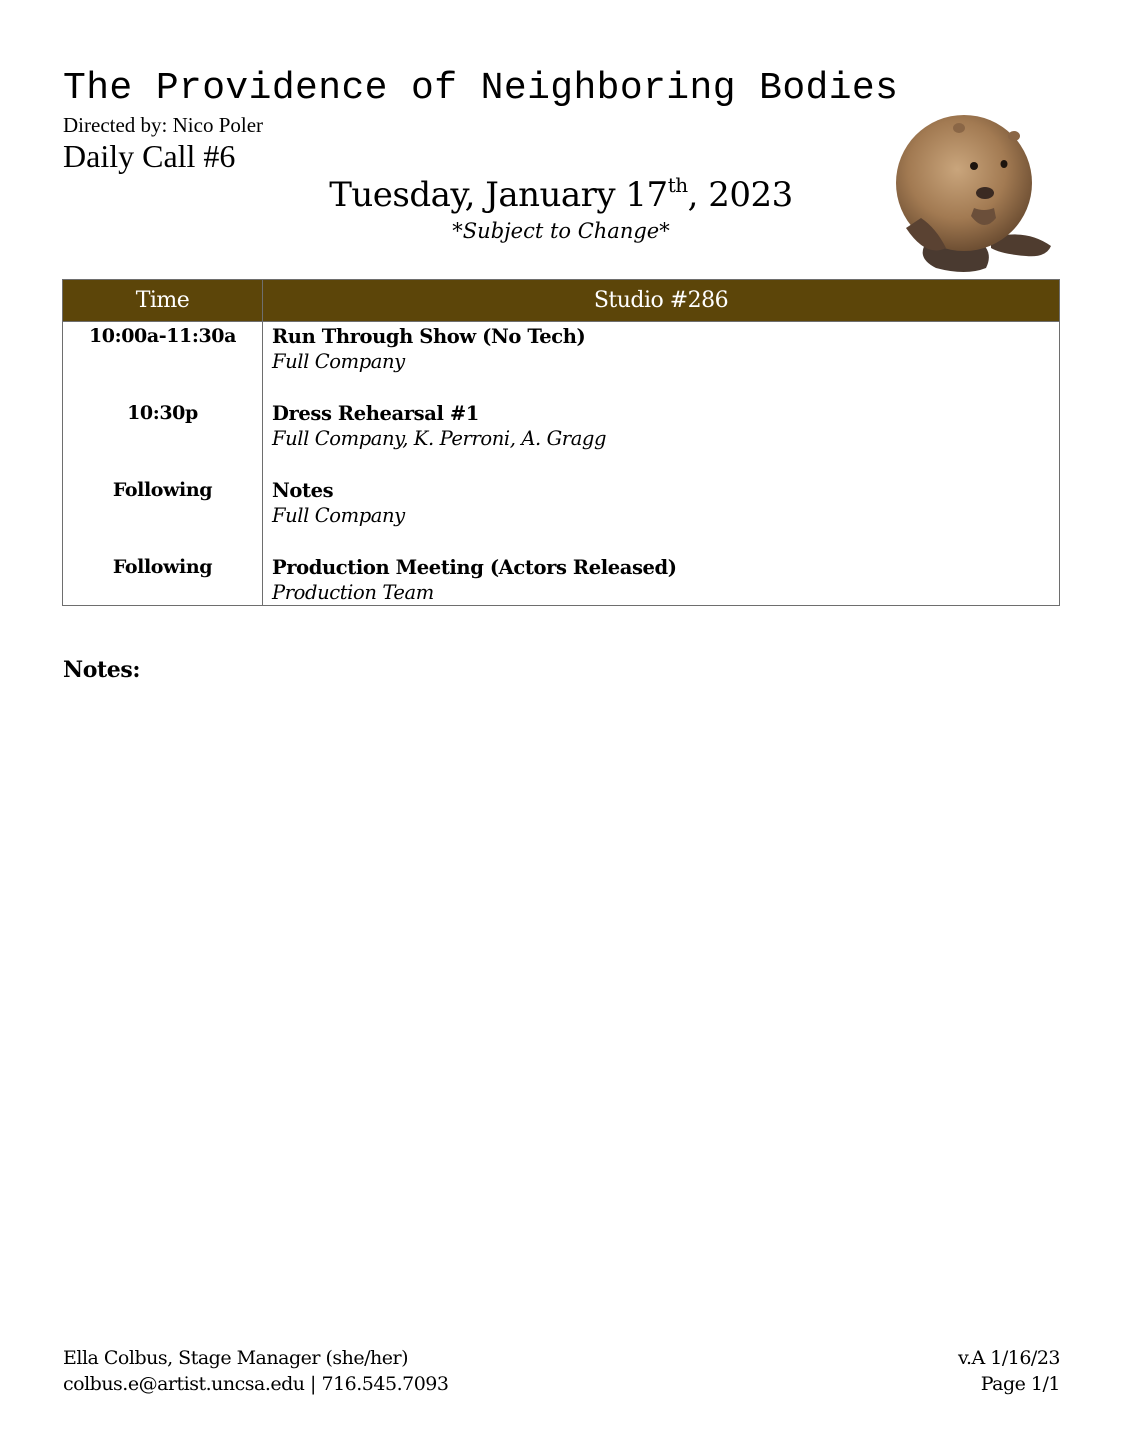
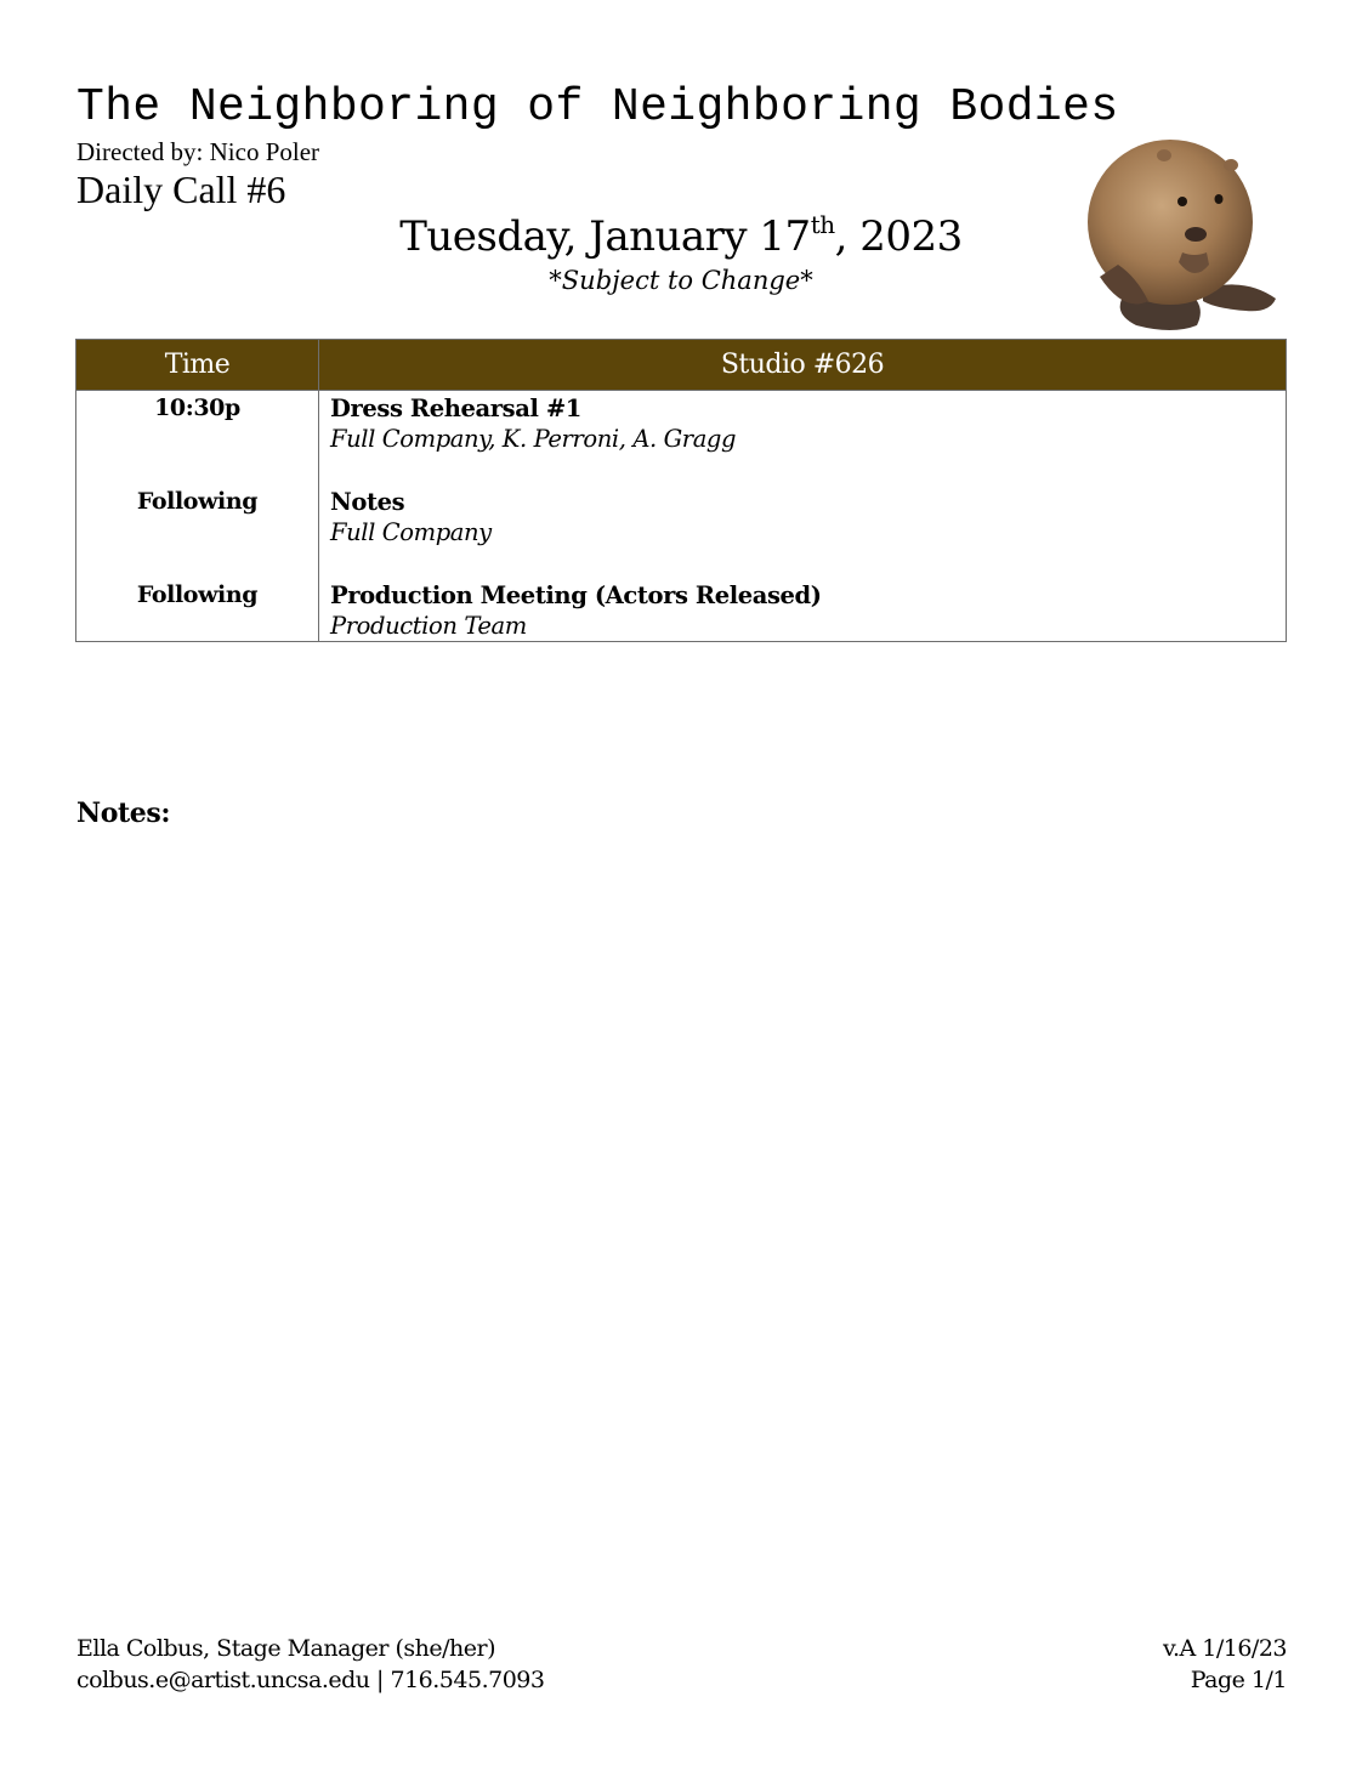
- The Providence of Neighboring Bodies
+ The Neighboring of Neighboring Bodies
  Directed by: Nico Poler
  Daily Call #6
  Tuesday, January 17th, 2023
  *Subject to Change*
- Time	Studio #286
+ Time	Studio #626
- 10:00a-11:30a	Run Through Show (No Tech) Full Company
  10:30p	Dress Rehearsal #1 Full Company, K. Perroni, A. Gragg
  Following	Notes Full Company
  Following	Production Meeting (Actors Released) Production Team
  Notes:
  Ella Colbus, Stage Manager (she/her)
  colbus.e@artist.uncsa.edu | 716.545.7093
  v.A 1/16/23
  Page 1/1
